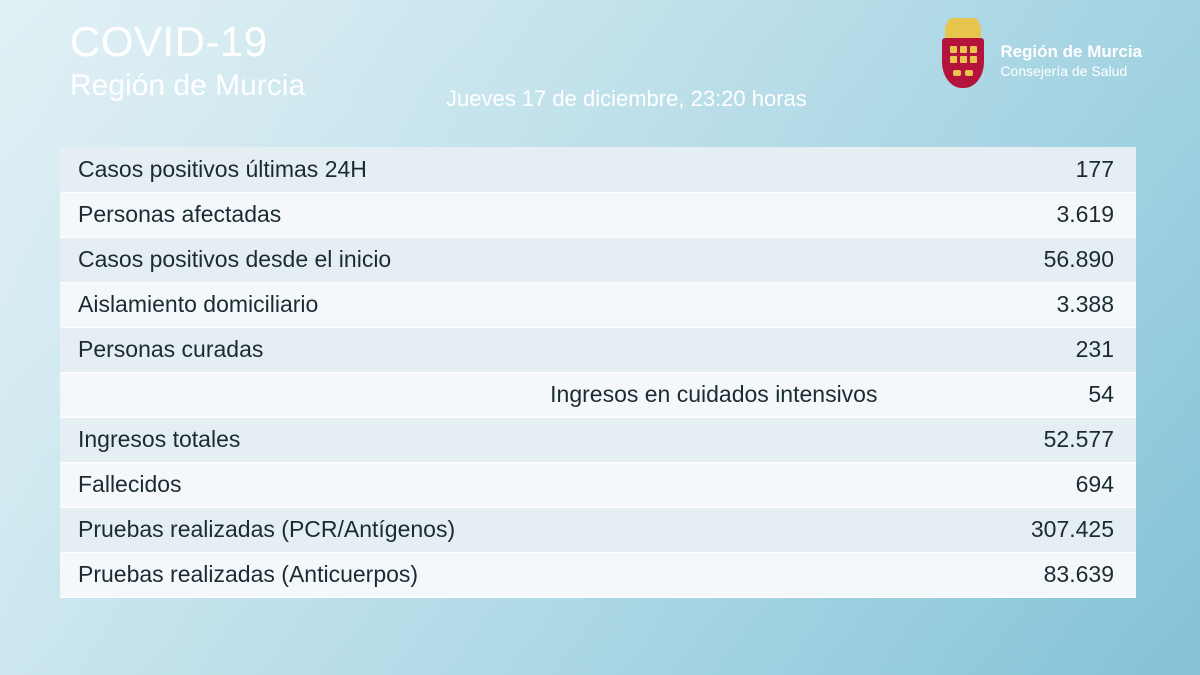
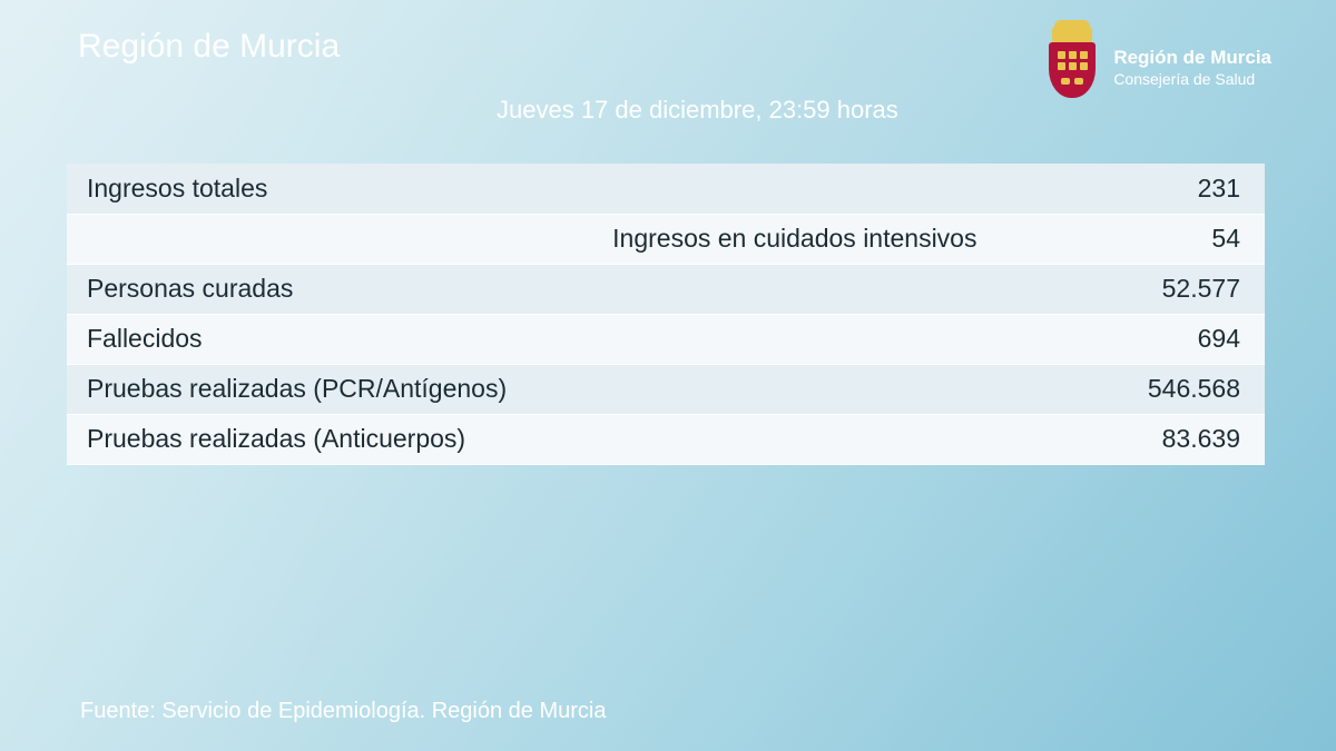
- COVID-19
  Región de Murcia
- Jueves 17 de diciembre, 23:20 horas
+ Jueves 17 de diciembre, 23:59 horas
  Región de Murcia
  Consejería de Salud
- Casos positivos últimas 24H	177
- Personas afectadas	3.619
- Casos positivos desde el inicio	56.890
- Aislamiento domiciliario	3.388
- Personas curadas	231
+ Ingresos totales	231
  Ingresos en cuidados intensivos	54
- Ingresos totales	52.577
+ Personas curadas	52.577
  Fallecidos	694
- Pruebas realizadas (PCR/Antígenos)	307.425
+ Pruebas realizadas (PCR/Antígenos)	546.568
  Pruebas realizadas (Anticuerpos)	83.639
+ Fuente: Servicio de Epidemiología. Región de Murcia
